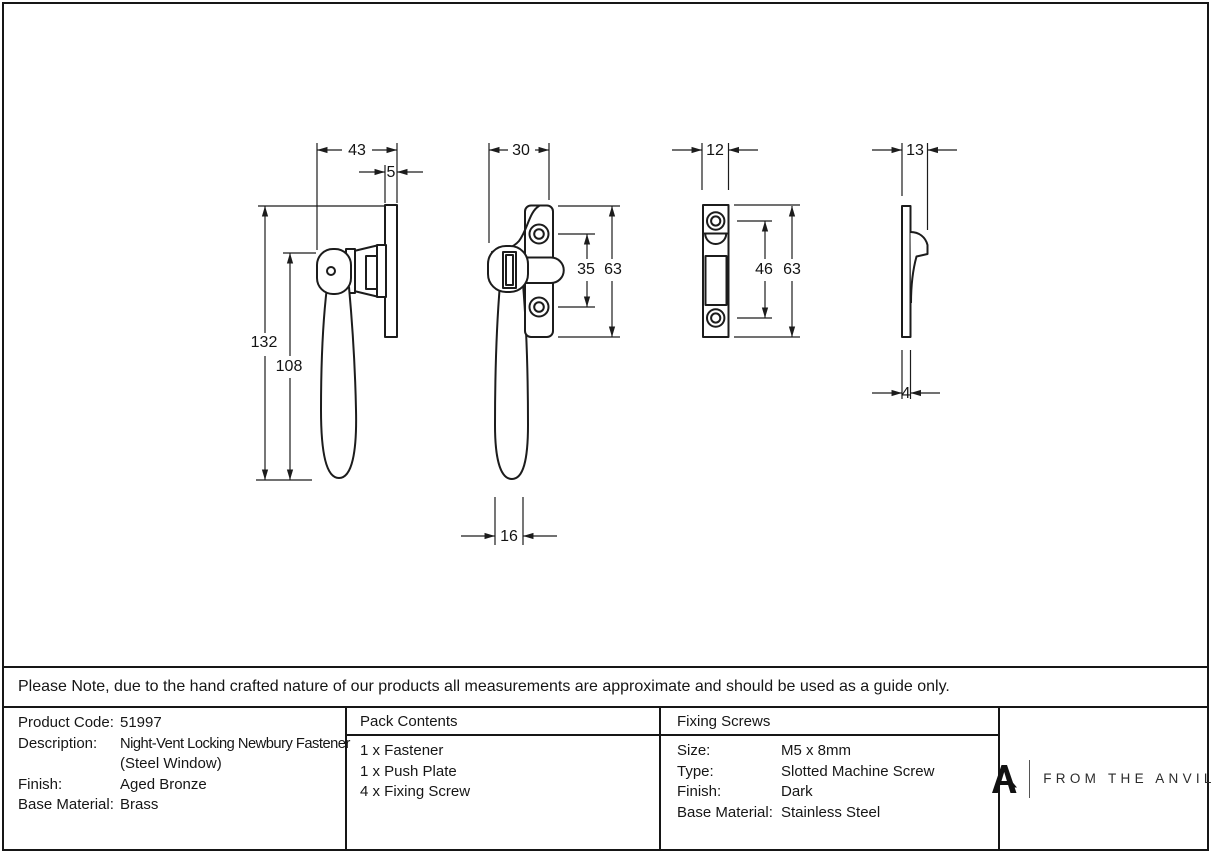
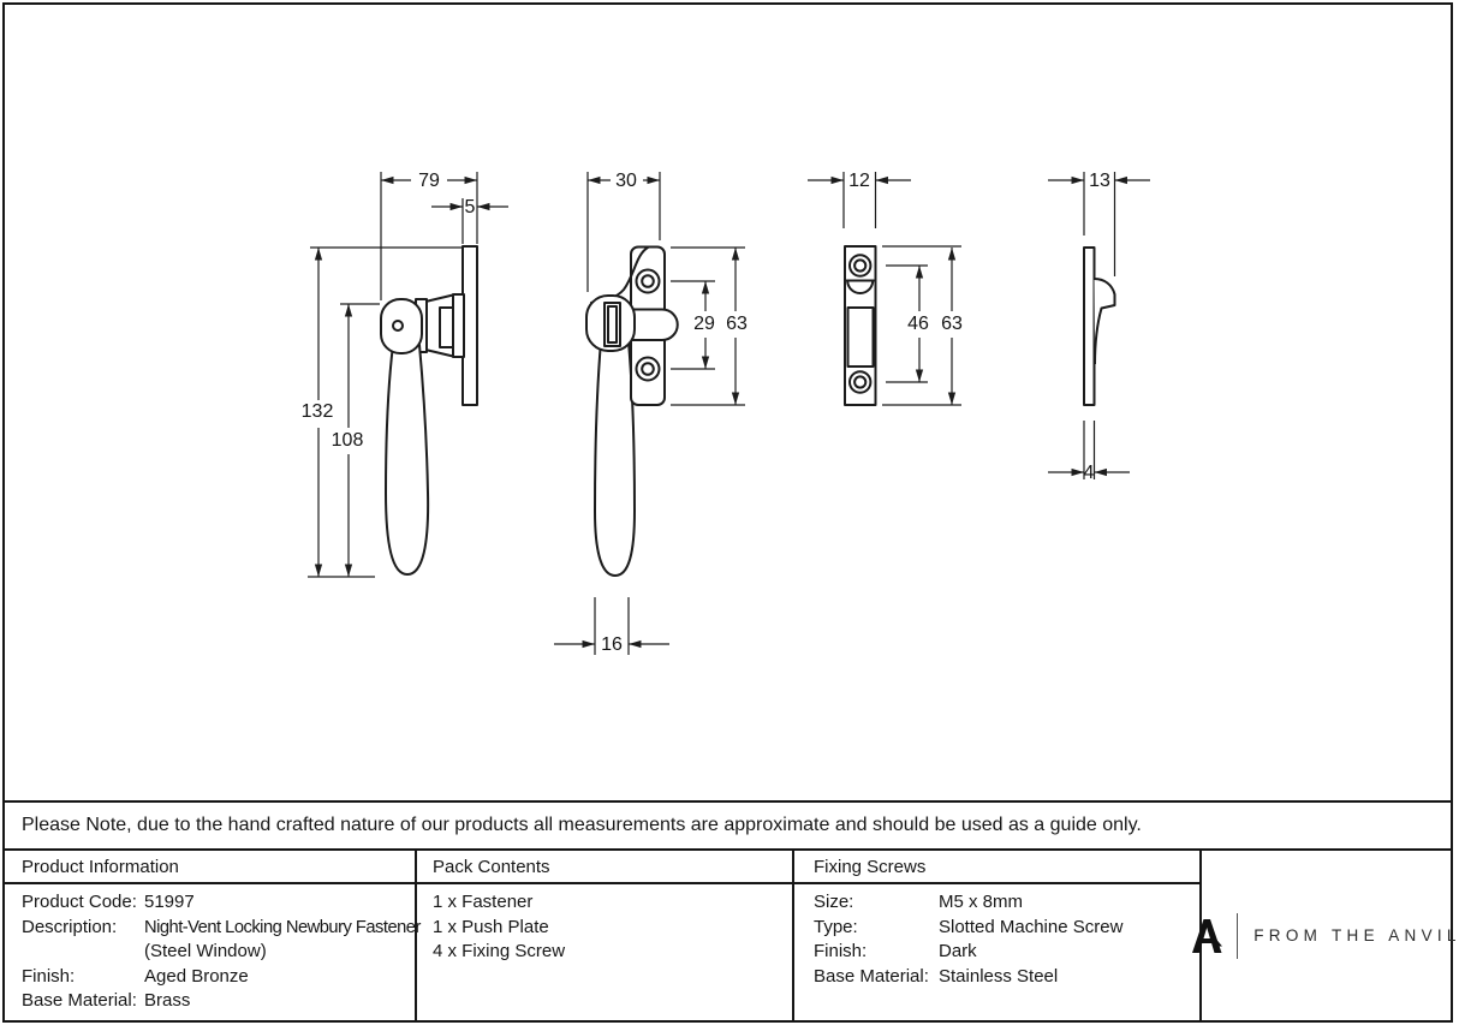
- 43
+ 79
  5
  132
  108
  30
- 35
+ 29
  63
  16
  12
  46
  63
  13
  4
  Please Note, due to the hand crafted nature of our products all measurements are approximate and should be used as a guide only.
+ Product Information
  Product Code:
  51997
  Description:
  Night-Vent Locking Newbury Fastener
  (Steel Window)
  Finish:
  Aged Bronze
  Base Material:
  Brass
  Pack Contents
  1 x Fastener
  1 x Push Plate
  4 x Fixing Screw
  Fixing Screws
  Size:
  M5 x 8mm
  Type:
  Slotted Machine Screw
  Finish:
  Dark
  Base Material:
  Stainless Steel
  FROM THE ANVIL
